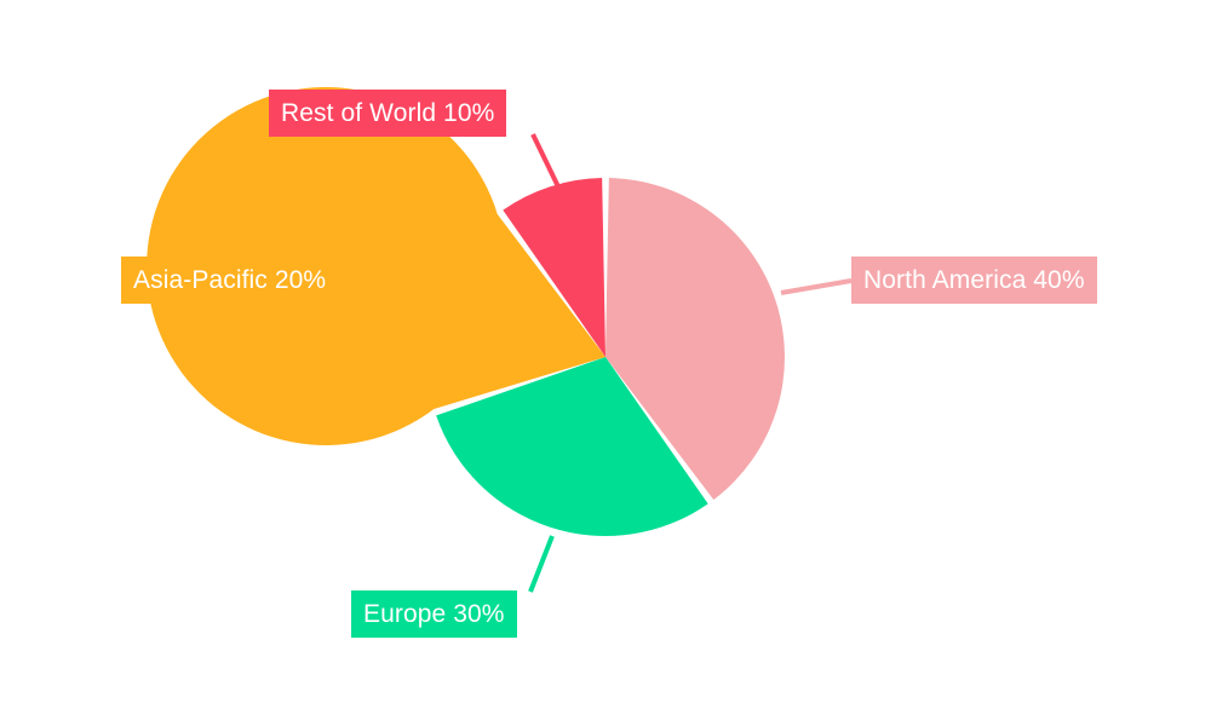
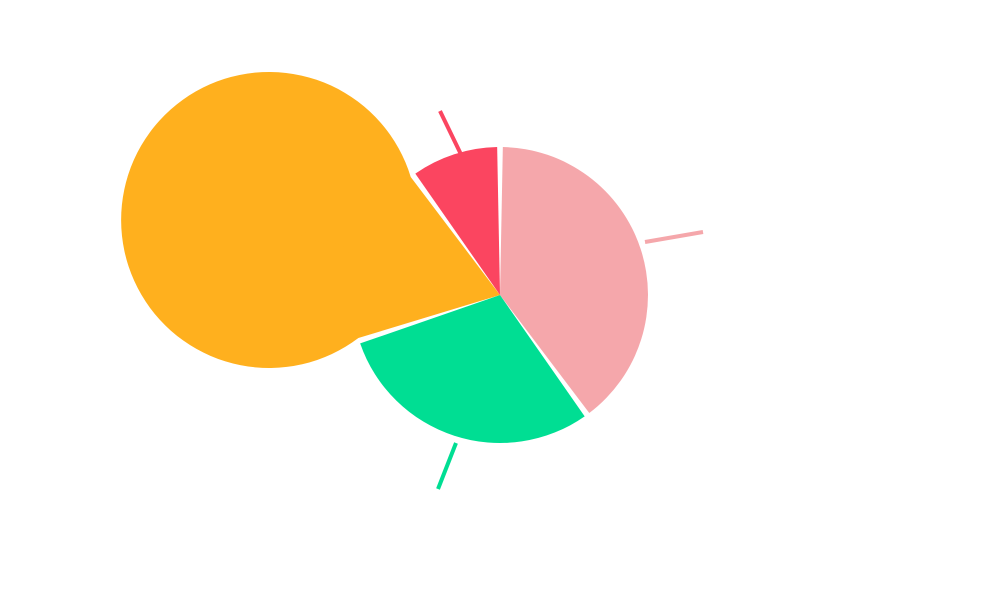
- North America 40%
- Asia-Pacific 20%
- Rest of World 10%
- Europe 30%
